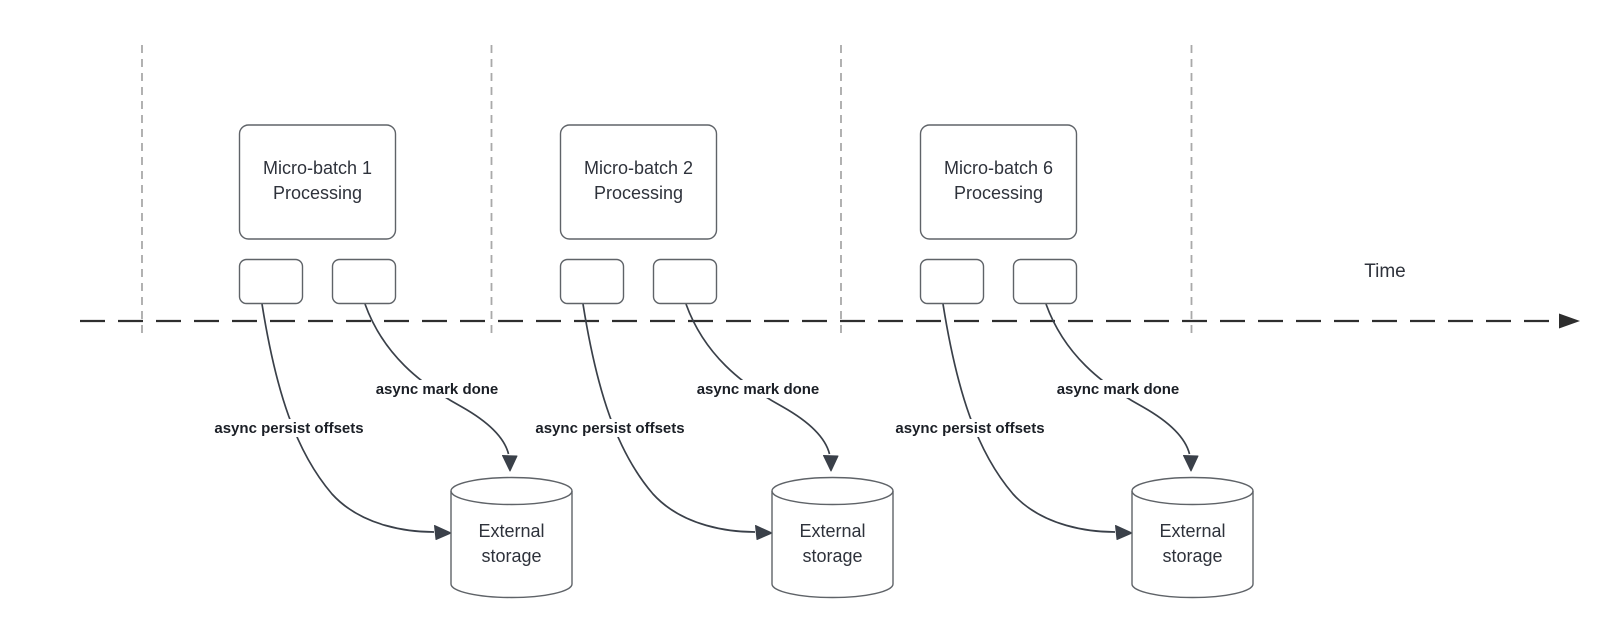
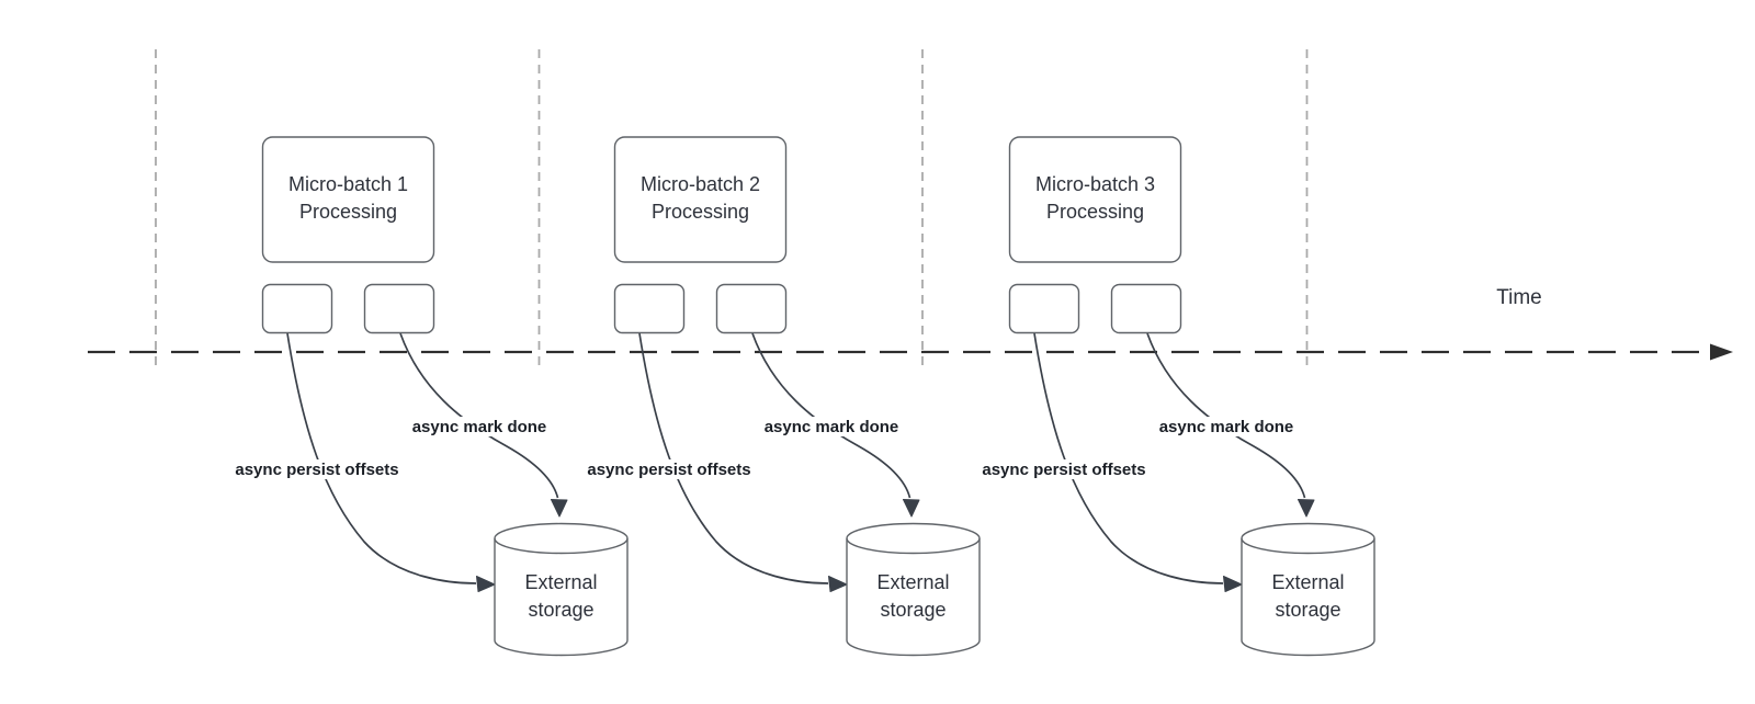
  Time
  Micro-batch 1
  Processing
  async persist offsets
  async mark done
  External
  storage
  Micro-batch 2
  Processing
  async persist offsets
  async mark done
  External
  storage
- Micro-batch 6
+ Micro-batch 3
  Processing
  async persist offsets
  async mark done
  External
  storage
